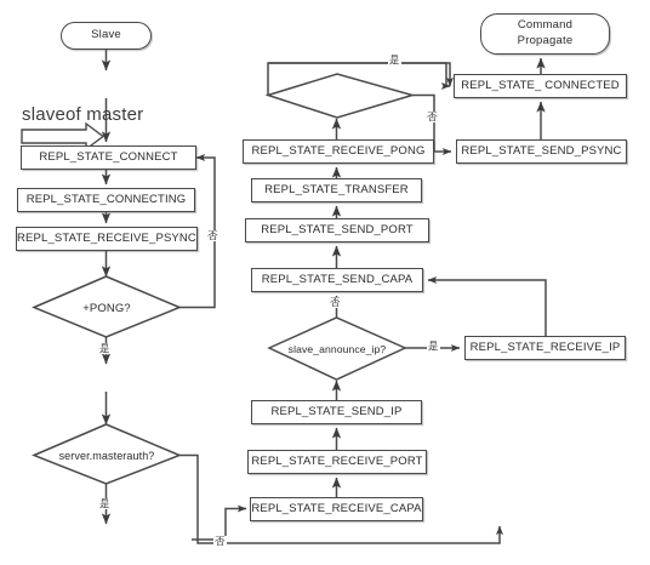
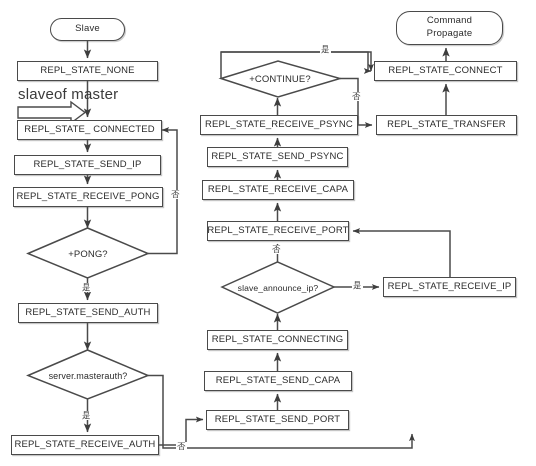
  Slave
  slaveof master
+ REPL_STATE_NONE
- REPL_STATE_CONNECT
+ REPL_STATE_ CONNECTED
- REPL_STATE_CONNECTING
+ REPL_STATE_SEND_IP
- REPL_STATE_RECEIVE_PSYNC
+ REPL_STATE_RECEIVE_PONG
+ REPL_STATE_SEND_AUTH
+ REPL_STATE_RECEIVE_AUTH
- REPL_STATE_RECEIVE_CAPA
+ REPL_STATE_SEND_PORT
- REPL_STATE_RECEIVE_PORT
+ REPL_STATE_SEND_CAPA
- REPL_STATE_SEND_IP
+ REPL_STATE_CONNECTING
  REPL_STATE_RECEIVE_IP
- REPL_STATE_SEND_CAPA
+ REPL_STATE_RECEIVE_PORT
- REPL_STATE_SEND_PORT
+ REPL_STATE_RECEIVE_CAPA
- REPL_STATE_TRANSFER
+ REPL_STATE_SEND_PSYNC
- REPL_STATE_RECEIVE_PONG
+ REPL_STATE_RECEIVE_PSYNC
- REPL_STATE_SEND_PSYNC
+ REPL_STATE_TRANSFER
- REPL_STATE_ CONNECTED
+ REPL_STATE_CONNECT
  Command
  Propagate
  +PONG?
  server.masterauth?
  slave_announce_ip?
+ +CONTINUE?
  否
  是
  是
  否
  否
  是
  是
  否
